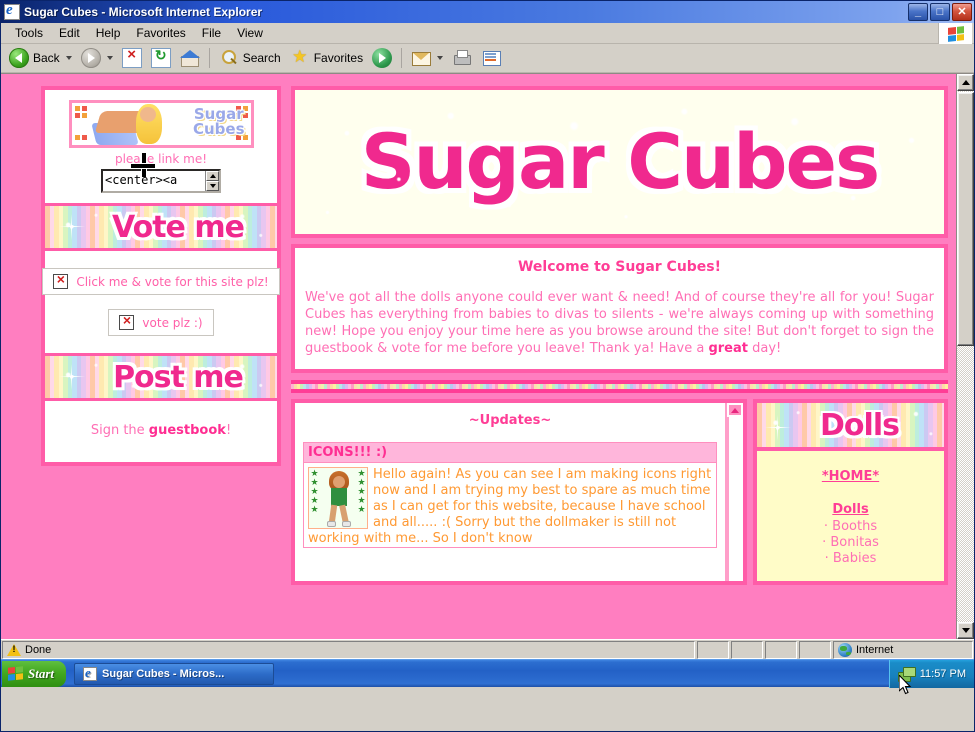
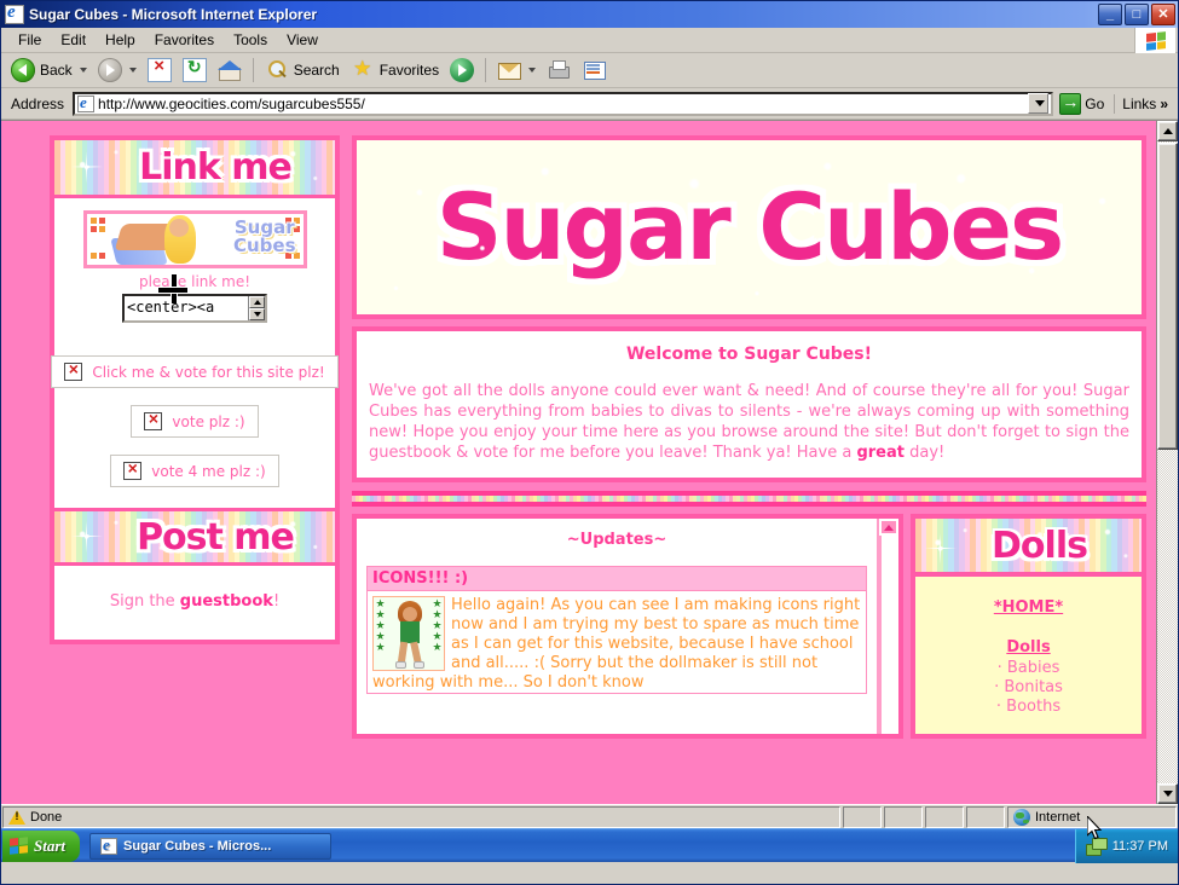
  Sugar Cubes - Microsoft Internet Explorer
  _
  □
  ✕
- Tools
+ File
  Edit
  Help
  Favorites
- File
+ Tools
  View
  Back
  Search
  Favorites
+ Address
+ http://www.geocities.com/sugarcubes555/
+ Go
+ Links
+ »
+ Link me
  Sugar
  Cubes
  ple link me!
  <center><a
- Vote me
  Click me & vote for this site plz!
  vote plz :)
+ vote 4 me plz :)
  Post me
  Sign the guestbook!
  Welcome to Sugar Cubes!
  We've got all the dolls anyone could ever want & need! And of course they're all for you! Sugar Cubes has everything from babies to divas to silents - we're always coming up with something new! Hope you enjoy your time here as you browse around the site! But don't forget to sign the guestbook & vote for me before you leave! Thank ya! Have a great day!
  ~Updates~
  ICONS!!! :)
  ★
  ★
  ★
  ★
  ★
  ★
  ★
  ★
  ★
  ★
  Hello again! As you can see I am making icons right now and I am trying my best to spare as much time as I can get for this website, because I have school and all..... :( Sorry but the dollmaker is still not working with me... So I don't know
  Dolls
  *HOME*
  Dolls
- · Booths
+ · Babies
  · Bonitas
- · Babies
+ · Booths
  Done
  Internet
  Start
  Sugar Cubes - Micros...
- 11:57 PM
+ 11:37 PM
